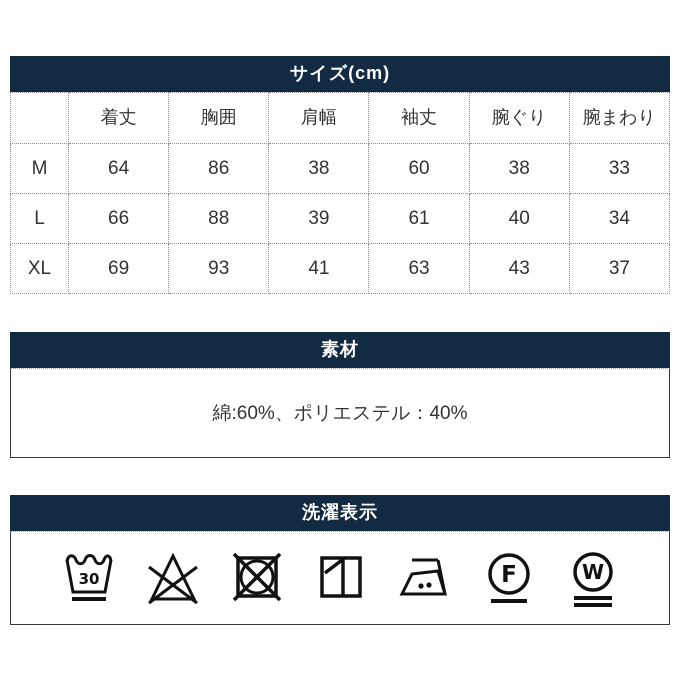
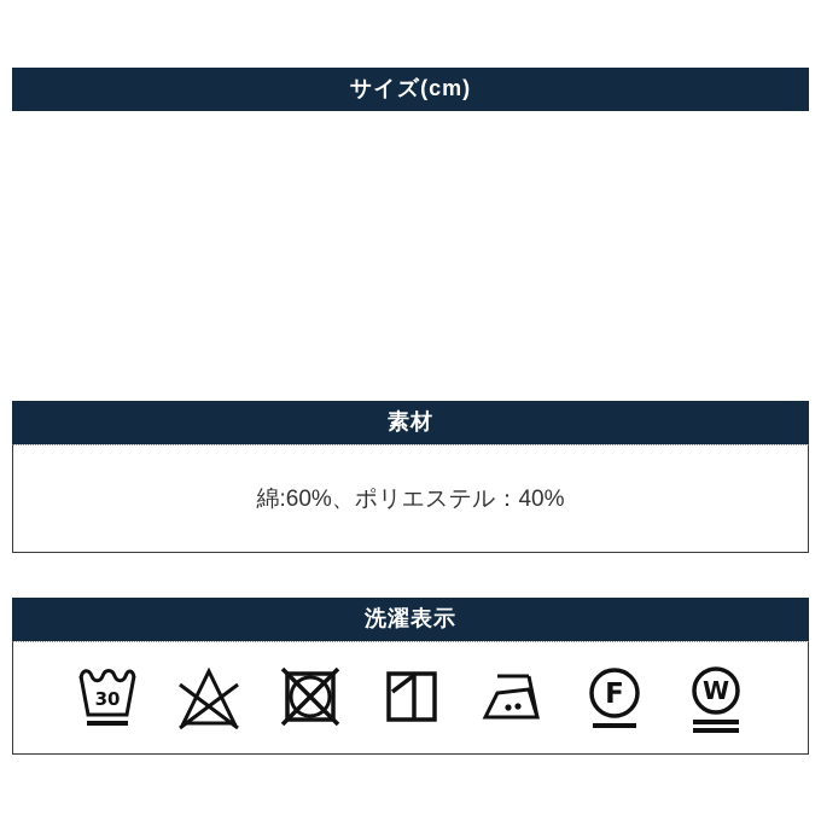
  サイズ(cm)
- 	着丈	胸囲	肩幅	袖丈	腕ぐり	腕まわり
- M	64	86	38	60	38	33
- L	66	88	39	61	40	34
- XL	69	93	41	63	43	37
  素材
  綿:60%、ポリエステル：40%
  洗濯表示
  30
  F
  W
